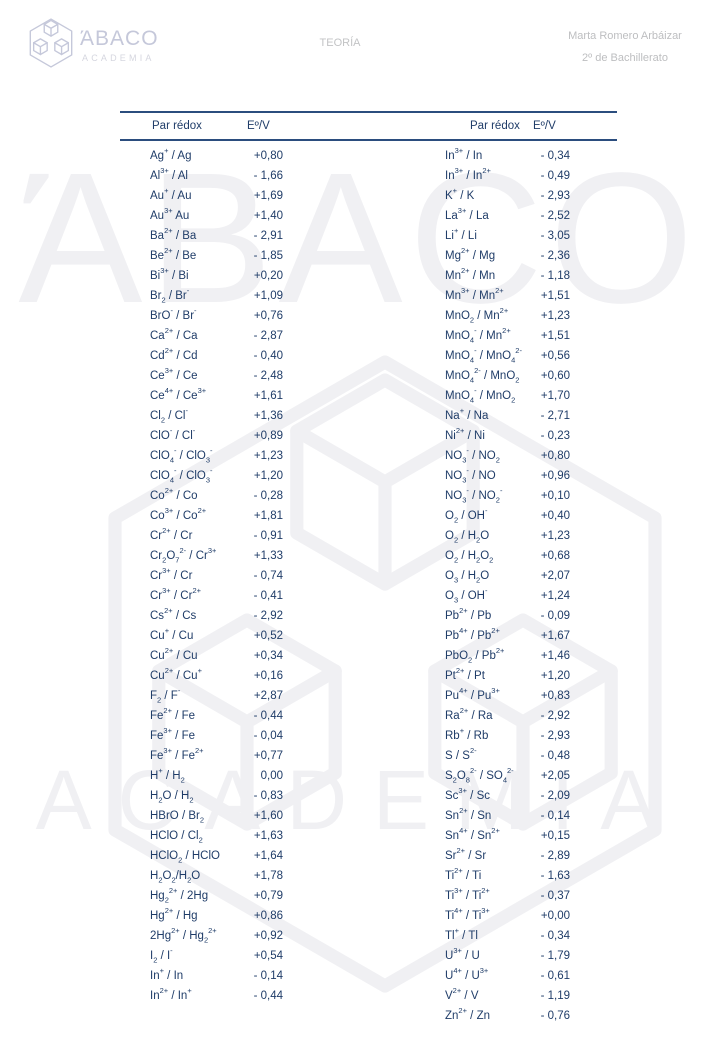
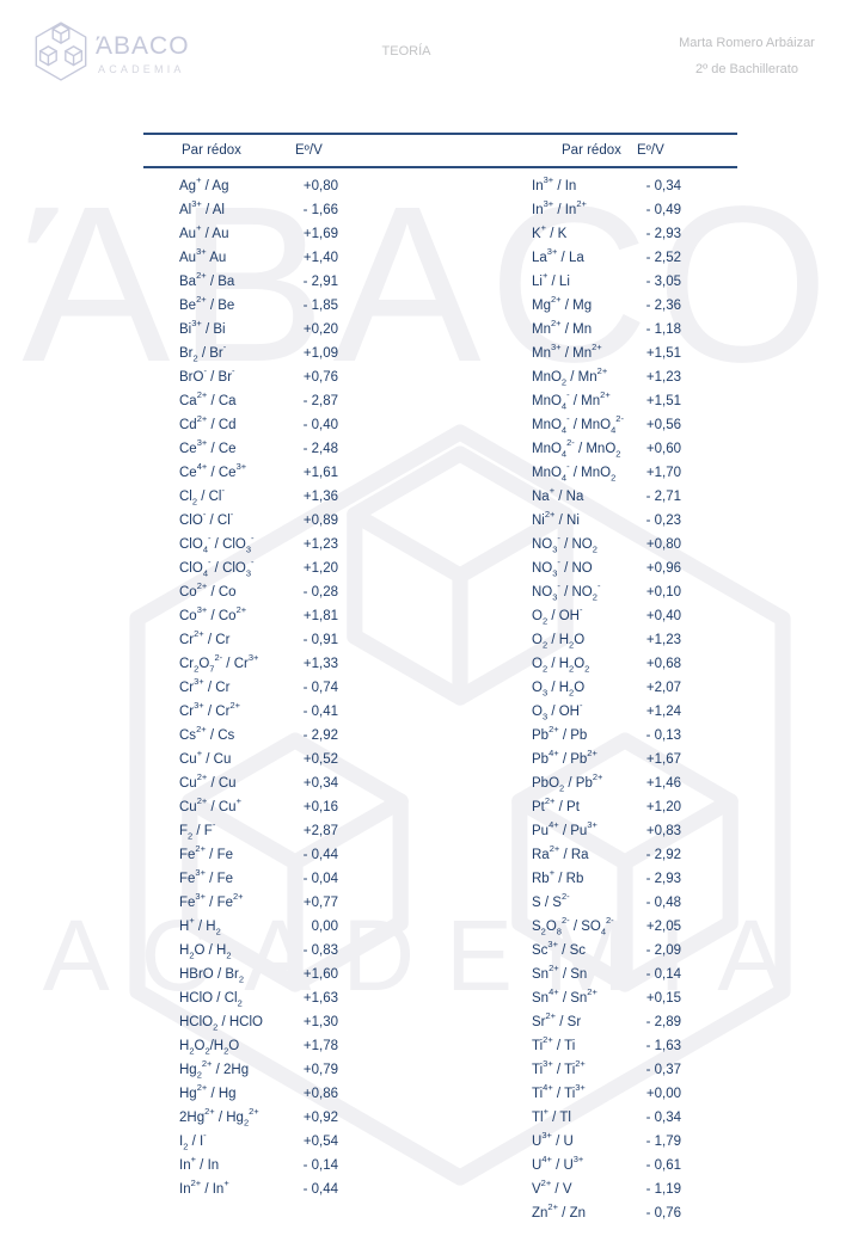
  ΆBACO
  ACADEMIA
  ΆBACO
  ACADEMIA
  TEORÍA
  Marta Romero Arbáizar
  2º de Bachillerato
  Par rédox
  Eº/V
  Par rédox
  Eº/V
  Ag+ / Ag
  +0,80
  Al3+ / Al
  - 1,66
  Au+ / Au
  +1,69
  Au3+ Au
  +1,40
  Ba2+ / Ba
  - 2,91
  Be2+ / Be
  - 1,85
  Bi3+ / Bi
  +0,20
  Br2 / Br-
  +1,09
  BrO- / Br-
  +0,76
  Ca2+ / Ca
  - 2,87
  Cd2+ / Cd
  - 0,40
  Ce3+ / Ce
  - 2,48
  Ce4+ / Ce3+
  +1,61
  Cl2 / Cl-
  +1,36
  ClO- / Cl-
  +0,89
  ClO4- / ClO3-
  +1,23
  ClO4- / ClO3-
  +1,20
  Co2+ / Co
  - 0,28
  Co3+ / Co2+
  +1,81
  Cr2+ / Cr
  - 0,91
  Cr2O72- / Cr3+
  +1,33
  Cr3+ / Cr
  - 0,74
  Cr3+ / Cr2+
  - 0,41
  Cs2+ / Cs
  - 2,92
  Cu+ / Cu
  +0,52
  Cu2+ / Cu
  +0,34
  Cu2+ / Cu+
  +0,16
  F2 / F-
  +2,87
  Fe2+ / Fe
  - 0,44
  Fe3+ / Fe
  - 0,04
  Fe3+ / Fe2+
  +0,77
  H+ / H2
  0,00
  H2O / H2
  - 0,83
  HBrO / Br2
  +1,60
  HClO / Cl2
  +1,63
  HClO2 / HClO
- +1,64
+ +1,30
  H2O2/H2O
  +1,78
  Hg22+ / 2Hg
  +0,79
  Hg2+ / Hg
  +0,86
  2Hg2+ / Hg22+
  +0,92
  I2 / I-
  +0,54
  In+ / In
  - 0,14
  In2+ / In+
  - 0,44
  In3+ / In
  - 0,34
  In3+ / In2+
  - 0,49
  K+ / K
  - 2,93
  La3+ / La
  - 2,52
  Li+ / Li
  - 3,05
  Mg2+ / Mg
  - 2,36
  Mn2+ / Mn
  - 1,18
  Mn3+ / Mn2+
  +1,51
  MnO2 / Mn2+
  +1,23
  MnO4- / Mn2+
  +1,51
  MnO4- / MnO42-
  +0,56
  MnO42- / MnO2
  +0,60
  MnO4- / MnO2
  +1,70
  Na+ / Na
  - 2,71
  Ni2+ / Ni
  - 0,23
  NO3- / NO2
  +0,80
  NO3- / NO
  +0,96
  NO3- / NO2-
  +0,10
  O2 / OH-
  +0,40
  O2 / H2O
  +1,23
  O2 / H2O2
  +0,68
  O3 / H2O
  +2,07
  O3 / OH-
  +1,24
  Pb2+ / Pb
- - 0,09
+ - 0,13
  Pb4+ / Pb2+
  +1,67
  PbO2 / Pb2+
  +1,46
  Pt2+ / Pt
  +1,20
  Pu4+ / Pu3+
  +0,83
  Ra2+ / Ra
  - 2,92
  Rb+ / Rb
  - 2,93
  S / S2-
  - 0,48
  S2O82- / SO42-
  +2,05
  Sc3+ / Sc
  - 2,09
  Sn2+ / Sn
  - 0,14
  Sn4+ / Sn2+
  +0,15
  Sr2+ / Sr
  - 2,89
  Ti2+ / Ti
  - 1,63
  Ti3+ / Ti2+
  - 0,37
  Ti4+ / Ti3+
  +0,00
  Tl+ / Tl
  - 0,34
  U3+ / U
  - 1,79
  U4+ / U3+
  - 0,61
  V2+ / V
  - 1,19
  Zn2+ / Zn
  - 0,76
